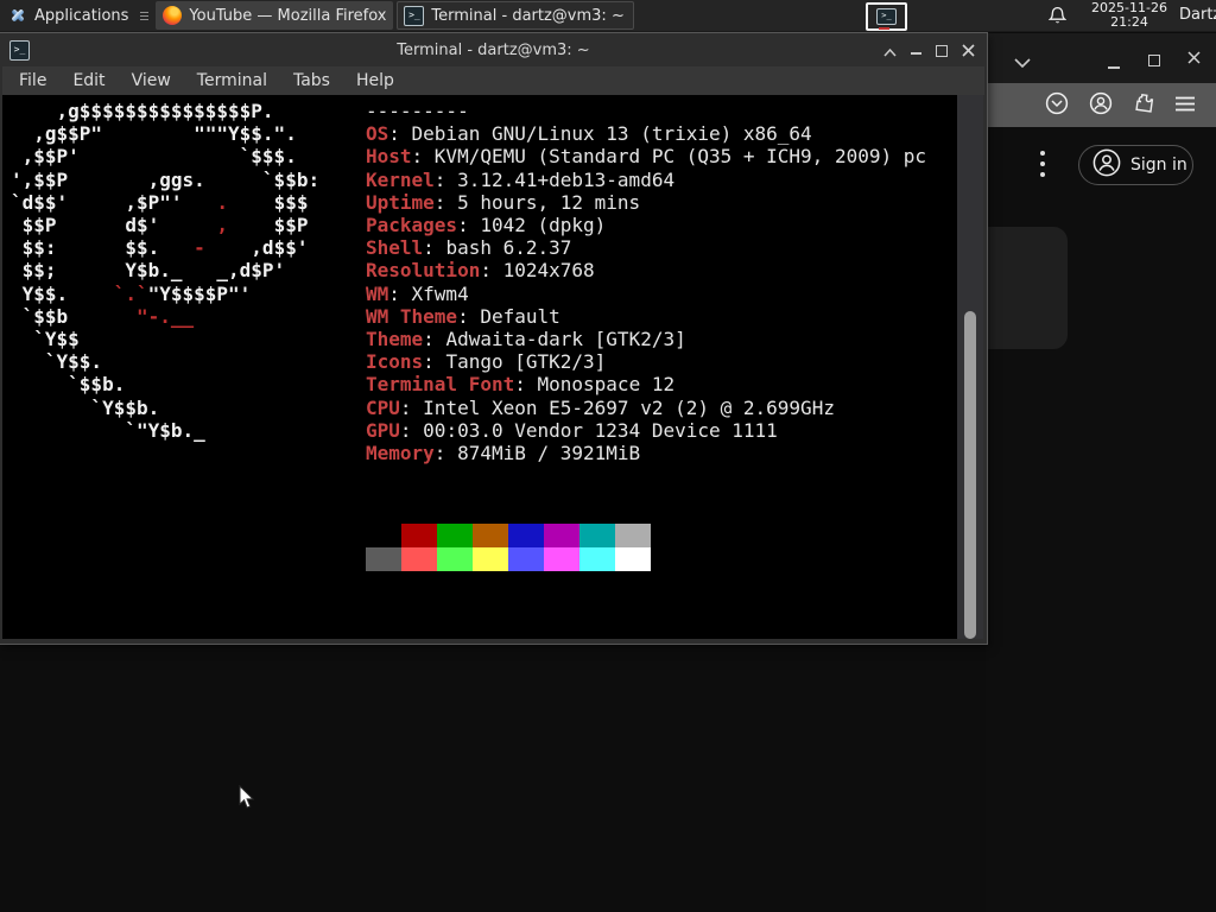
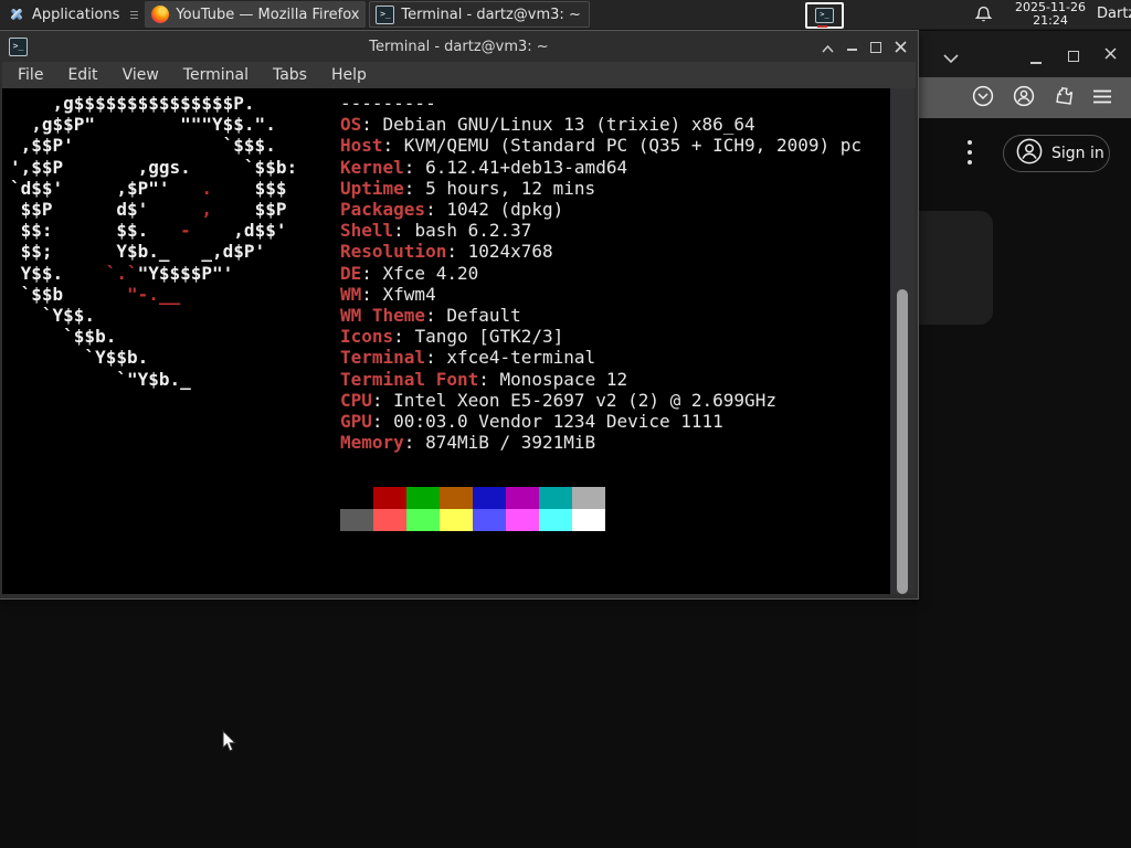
  Applications
  YouTube — Mozilla Firefox
  >_
  Terminal - dartz@vm3: ~
  >_
  2025-11-26
  21:24
  Dart
  Sign in
  >_
  Terminal - dartz@vm3: ~
  File
  Edit
  View
  Terminal
  Tabs
  Help
  ,g$$$$$$$$$$$$$$$P.
  ,g$$P" """Y$$.".
  ,$$P' `$$$.
  ',$$P ,ggs. `$$b:
  `d$$' ,$P"' . $$$
  $$P d$' , $$P
  $$: $$. - ,d$$'
  $$; Y$b._ _,d$P'
  Y$$. `.`"Y$$$$P"'
  `$$b "-.__
- `Y$$
  `Y$$.
  `$$b.
  `Y$$b.
  `"Y$b._
  ---------
  OS: Debian GNU/Linux 13 (trixie) x86_64
  Host: KVM/QEMU (Standard PC (Q35 + ICH9, 2009) pc
- Kernel: 3.12.41+deb13-amd64
+ Kernel: 6.12.41+deb13-amd64
  Uptime: 5 hours, 12 mins
  Packages: 1042 (dpkg)
  Shell: bash 6.2.37
  Resolution: 1024x768
+ DE: Xfce 4.20
  WM: Xfwm4
  WM Theme: Default
- Theme: Adwaita-dark [GTK2/3]
  Icons: Tango [GTK2/3]
+ Terminal: xfce4-terminal
  Terminal Font: Monospace 12
  CPU: Intel Xeon E5-2697 v2 (2) @ 2.699GHz
  GPU: 00:03.0 Vendor 1234 Device 1111
  Memory: 874MiB / 3921MiB
